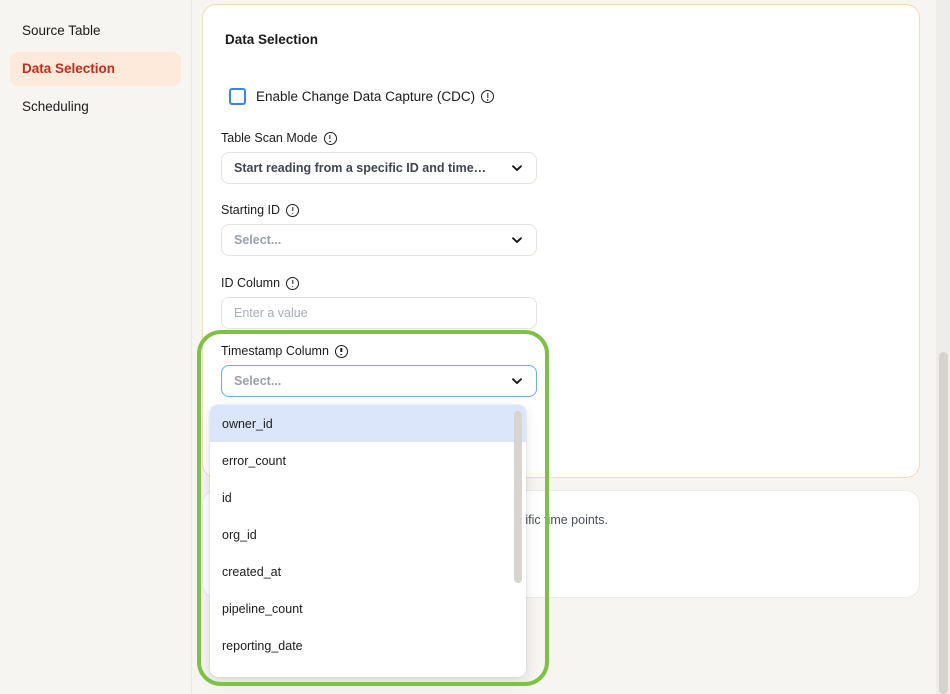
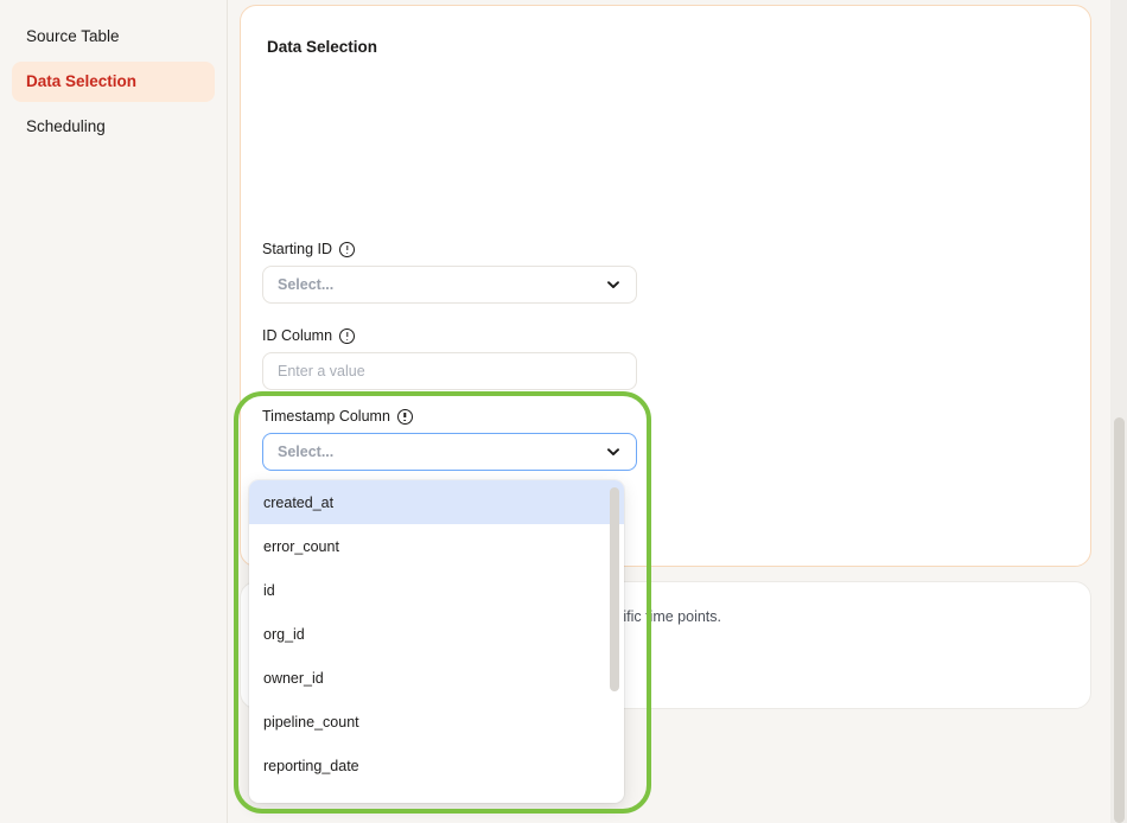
  Source Table
  Data Selection
  Scheduling
  Data Selection
- Enable Change Data Capture (CDC)
- Table Scan Mode
- Start reading from a specific ID and time…
  Starting ID
  Select...
  ID Column
  Enter a value
  Timestamp Column
  Select...
- owner_id
+ created_at
  error_count
  id
  org_id
- created_at
+ owner_id
  pipeline_count
  reporting_date
